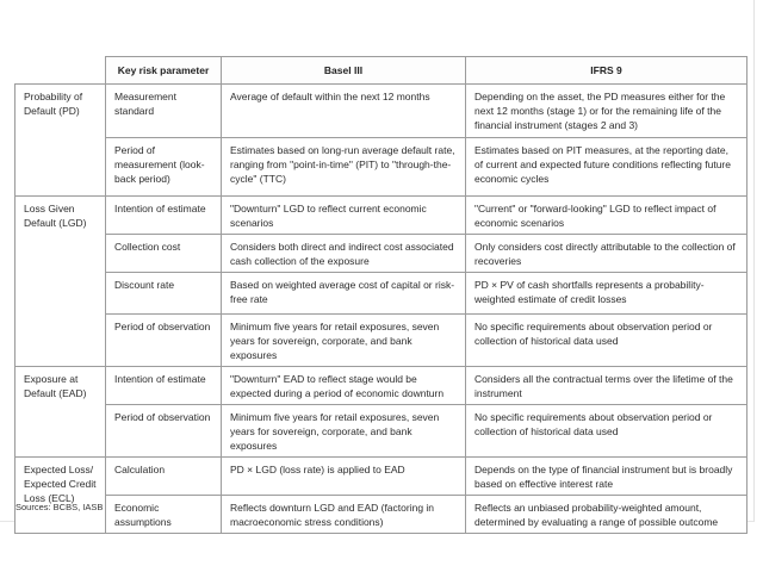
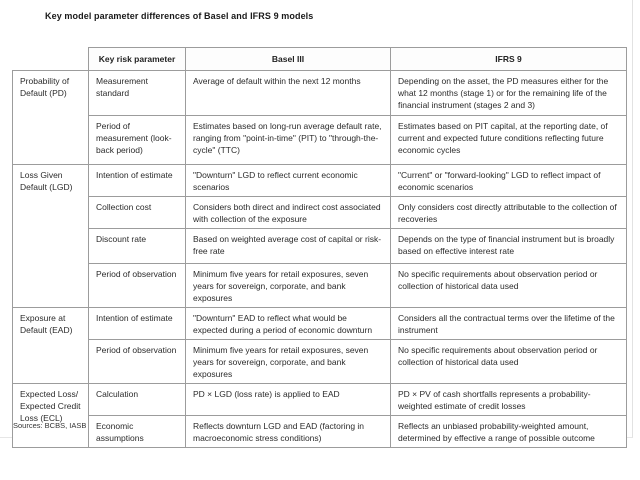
+ Key model parameter differences of Basel and IFRS 9 models
  	Key risk parameter	Basel III	IFRS 9
- Probability of Default (PD)	Measurement standard	Average of default within the next 12 months	Depending on the asset, the PD measures either for the next 12 months (stage 1) or for the remaining life of the financial instrument (stages 2 and 3)
+ Probability of Default (PD)	Measurement standard	Average of default within the next 12 months	Depending on the asset, the PD measures either for the what 12 months (stage 1) or for the remaining life of the financial instrument (stages 2 and 3)
- Period of measurement (look-back period)	Estimates based on long-run average default rate, ranging from "point-in-time" (PIT) to "through-the-cycle" (TTC)	Estimates based on PIT measures, at the reporting date, of current and expected future conditions reflecting future economic cycles
+ Period of measurement (look-back period)	Estimates based on long-run average default rate, ranging from "point-in-time" (PIT) to "through-the-cycle" (TTC)	Estimates based on PIT capital, at the reporting date, of current and expected future conditions reflecting future economic cycles
  Loss Given Default (LGD)	Intention of estimate	"Downturn" LGD to reflect current economic scenarios	"Current" or "forward-looking" LGD to reflect impact of economic scenarios
- Collection cost	Considers both direct and indirect cost associated cash collection of the exposure	Only considers cost directly attributable to the collection of recoveries
+ Collection cost	Considers both direct and indirect cost associated with collection of the exposure	Only considers cost directly attributable to the collection of recoveries
- Discount rate	Based on weighted average cost of capital or risk-free rate	PD × PV of cash shortfalls represents a probability-weighted estimate of credit losses
+ Discount rate	Based on weighted average cost of capital or risk-free rate	Depends on the type of financial instrument but is broadly based on effective interest rate
  Period of observation	Minimum five years for retail exposures, seven years for sovereign, corporate, and bank exposures	No specific requirements about observation period or collection of historical data used
- Exposure at Default (EAD)	Intention of estimate	"Downturn" EAD to reflect stage would be expected during a period of economic downturn	Considers all the contractual terms over the lifetime of the instrument
+ Exposure at Default (EAD)	Intention of estimate	"Downturn" EAD to reflect what would be expected during a period of economic downturn	Considers all the contractual terms over the lifetime of the instrument
  Period of observation	Minimum five years for retail exposures, seven years for sovereign, corporate, and bank exposures	No specific requirements about observation period or collection of historical data used
- Expected Loss/ Expected Credit Loss (ECL)	Calculation	PD × LGD (loss rate) is applied to EAD	Depends on the type of financial instrument but is broadly based on effective interest rate
+ Expected Loss/ Expected Credit Loss (ECL)	Calculation	PD × LGD (loss rate) is applied to EAD	PD × PV of cash shortfalls represents a probability-weighted estimate of credit losses
- Economic assumptions	Reflects downturn LGD and EAD (factoring in macroeconomic stress conditions)	Reflects an unbiased probability-weighted amount, determined by evaluating a range of possible outcome
+ Economic assumptions	Reflects downturn LGD and EAD (factoring in macroeconomic stress conditions)	Reflects an unbiased probability-weighted amount, determined by effective a range of possible outcome
  Sources: BCBS, IASB
